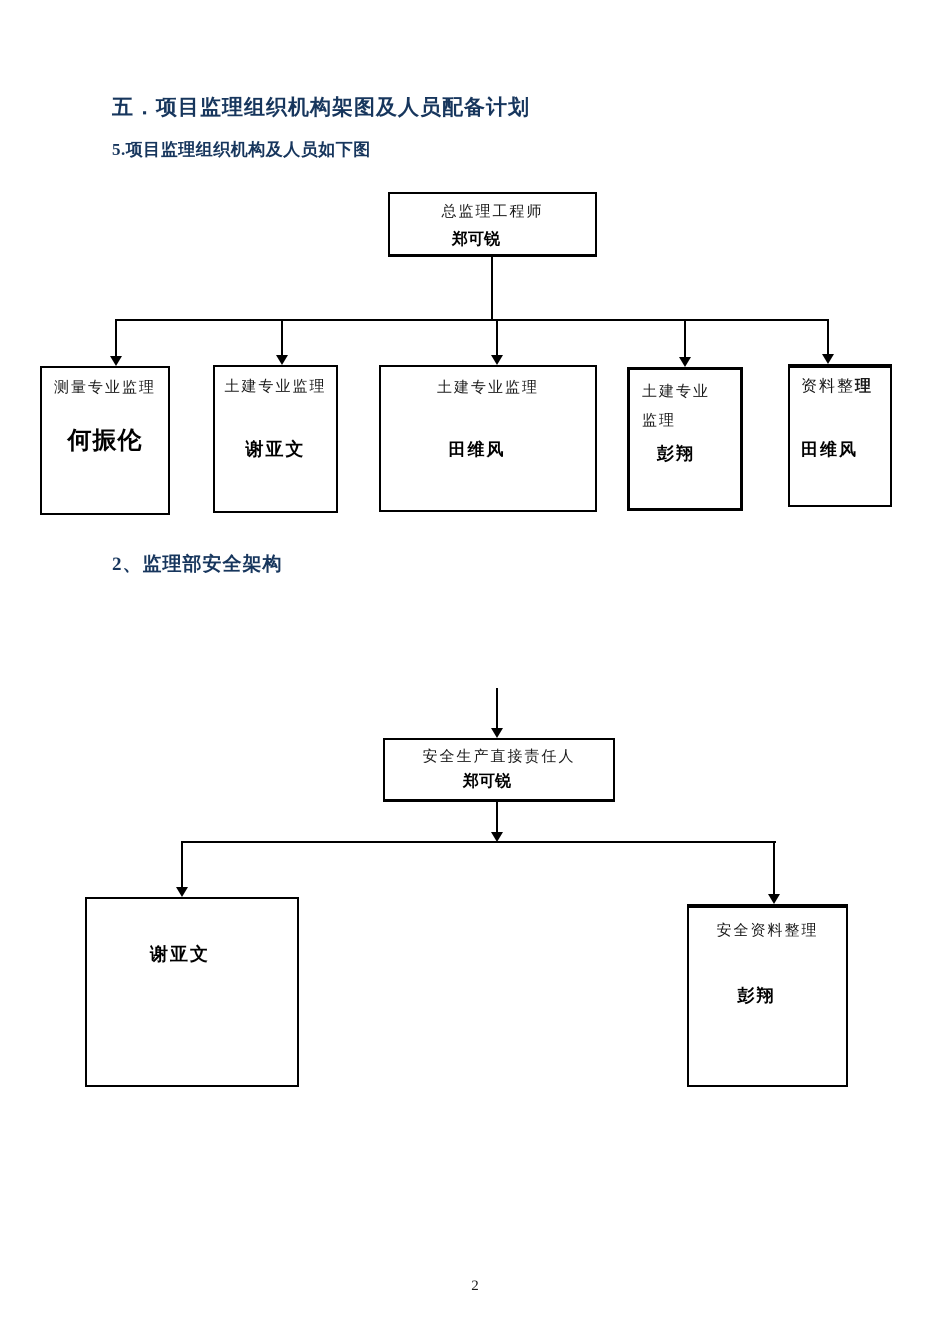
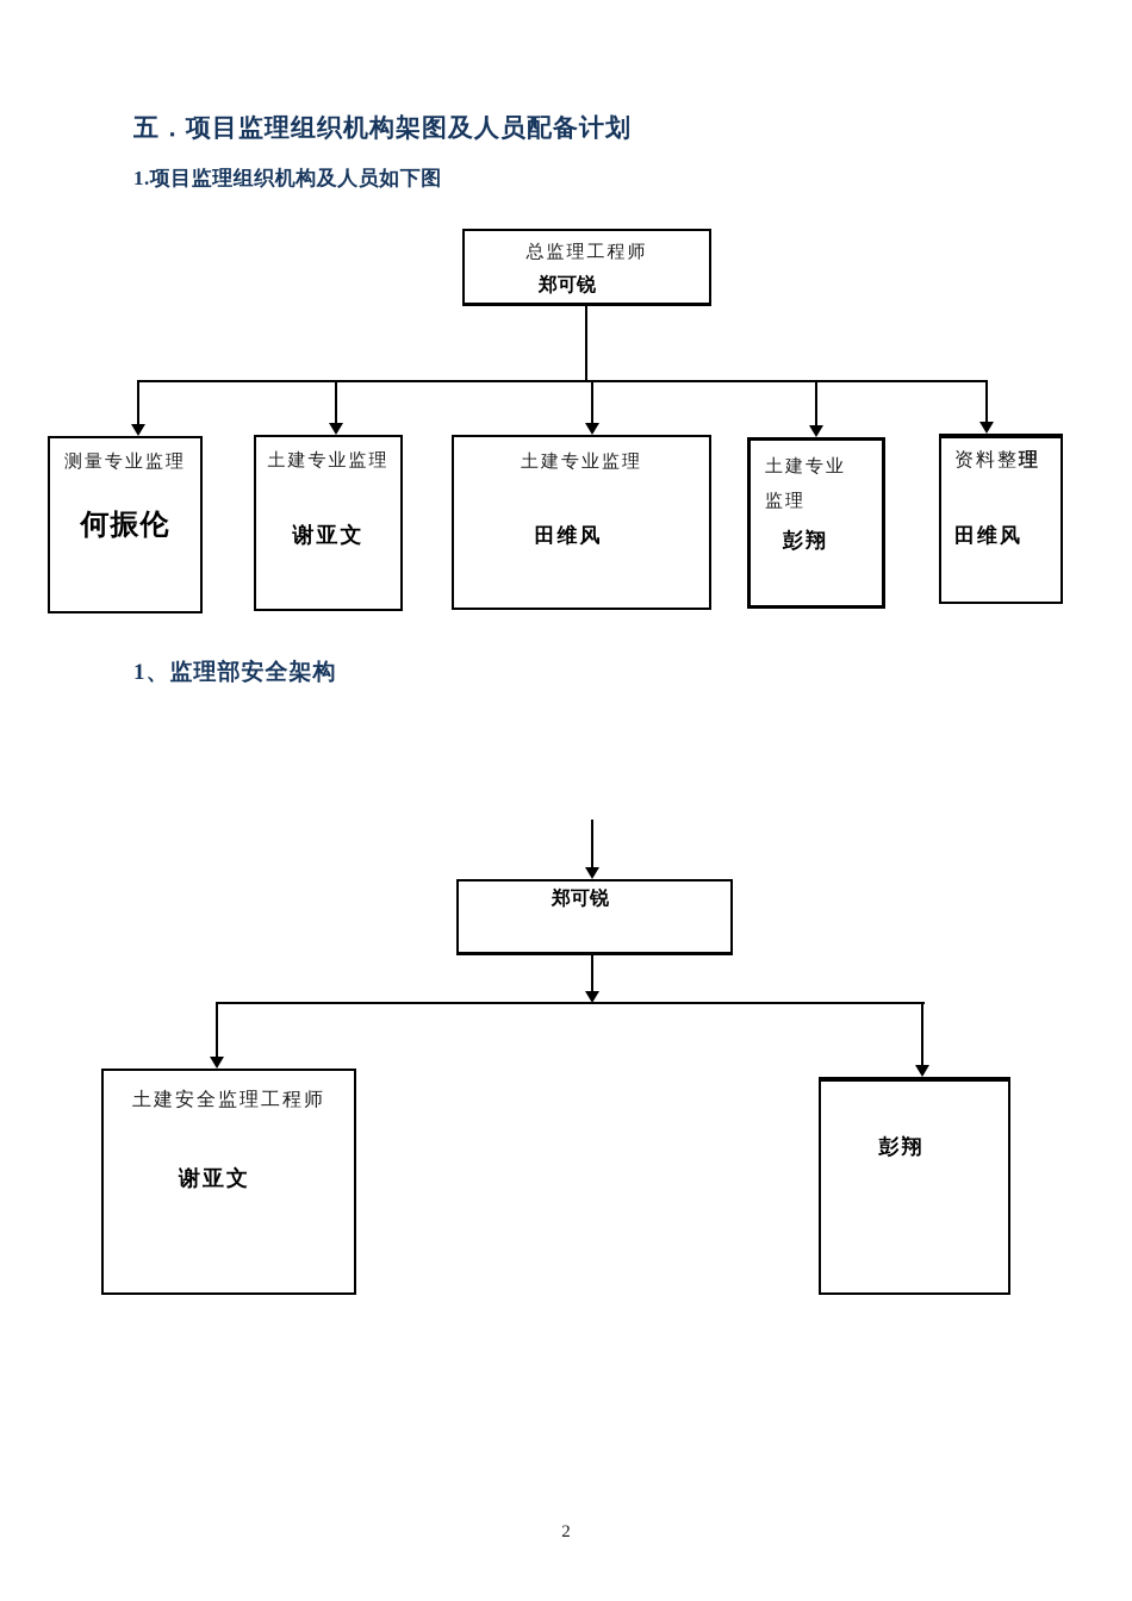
  五．项目监理组织机构架图及人员配备计划
- 5.项目监理组织机构及人员如下图
+ 1.项目监理组织机构及人员如下图
  总监理工程师
  郑可锐
  测量专业监理
  何振伦
  土建专业监理
  谢亚文
  土建专业监理
  田维风
  土建专业监理
  彭翔
  资料整理
  田维风
- 2、监理部安全架构
+ 1、监理部安全架构
- 安全生产直接责任人
  郑可锐
+ 土建安全监理工程师
  谢亚文
- 安全资料整理
  彭翔
  2
